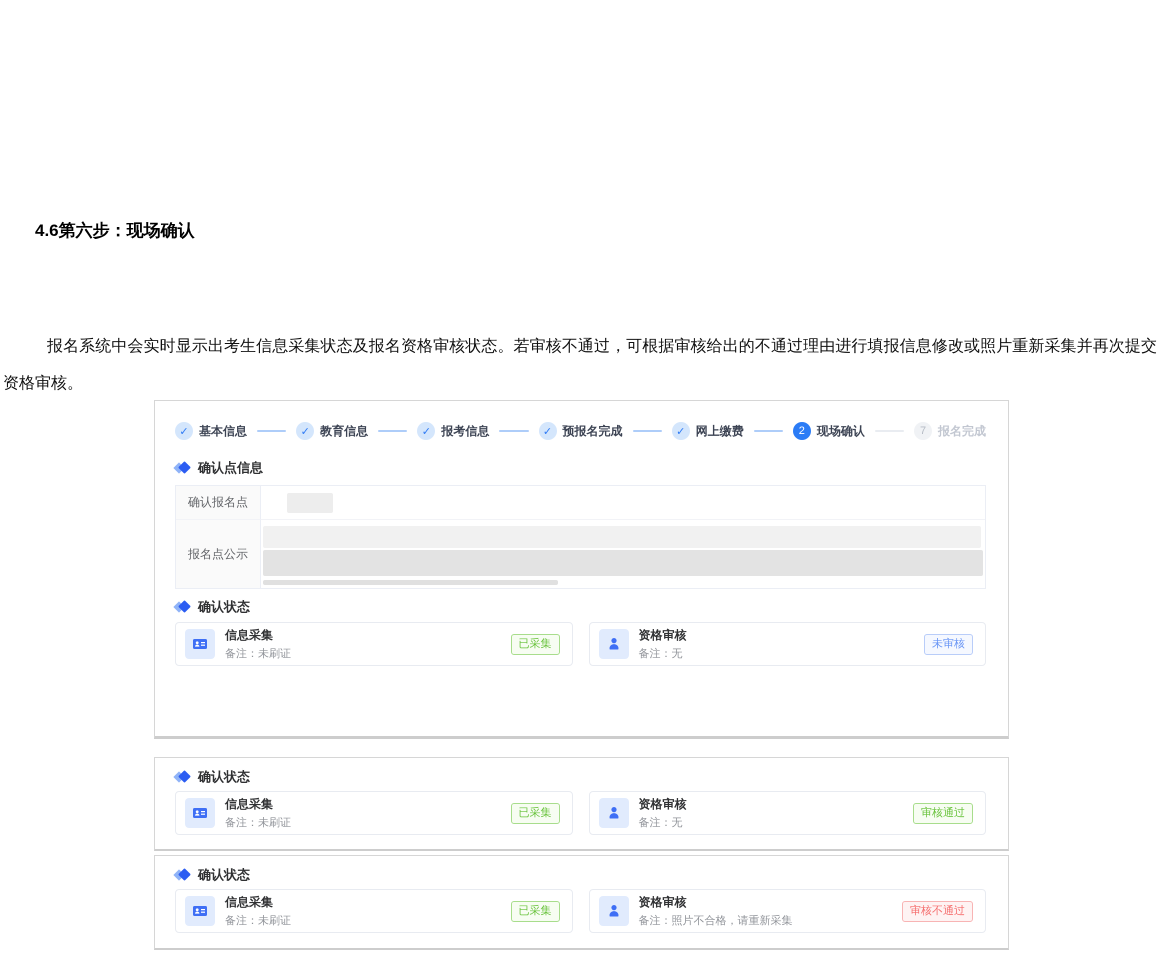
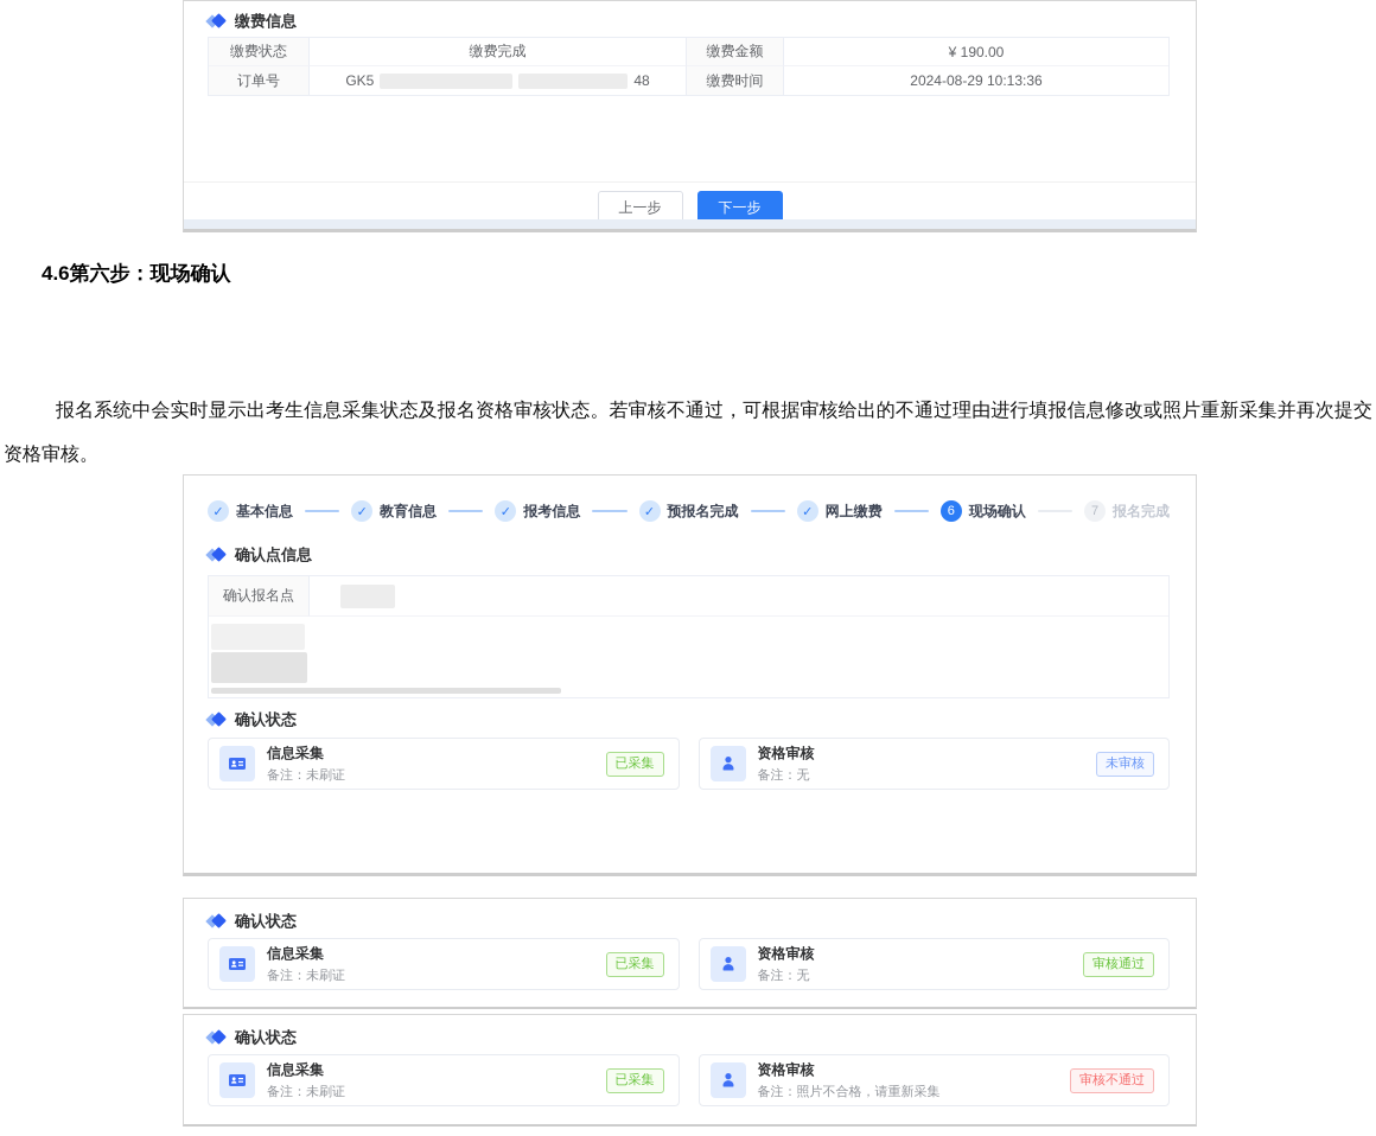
+ 缴费信息
+ 缴费状态
+ 缴费完成
+ 缴费金额
+ ¥ 190.00
+ 订单号
+ GK5
+ 48
+ 缴费时间
+ 2024-08-29 10:13:36
+ 上一步
+ 下一步
  4.6第六步：现场确认
  报名系统中会实时显示出考生信息采集状态及报名资格审核状态。若审核不通过，可根据审核给出的不通过理由进行填报信息修改或照片重新采集并再次提交资格审核。
  ✓
  基本信息
  ✓
  教育信息
  ✓
  报考信息
  ✓
  预报名完成
  ✓
  网上缴费
- 2
+ 6
  现场确认
  7
  报名完成
  确认点信息
  确认报名点
- 报名点公示
  确认状态
  信息采集
  备注：未刷证
  已采集
  资格审核
  备注：无
  未审核
  确认状态
  信息采集
  备注：未刷证
  已采集
  资格审核
  备注：无
  审核通过
  确认状态
  信息采集
  备注：未刷证
  已采集
  资格审核
  备注：照片不合格，请重新采集
  审核不通过
